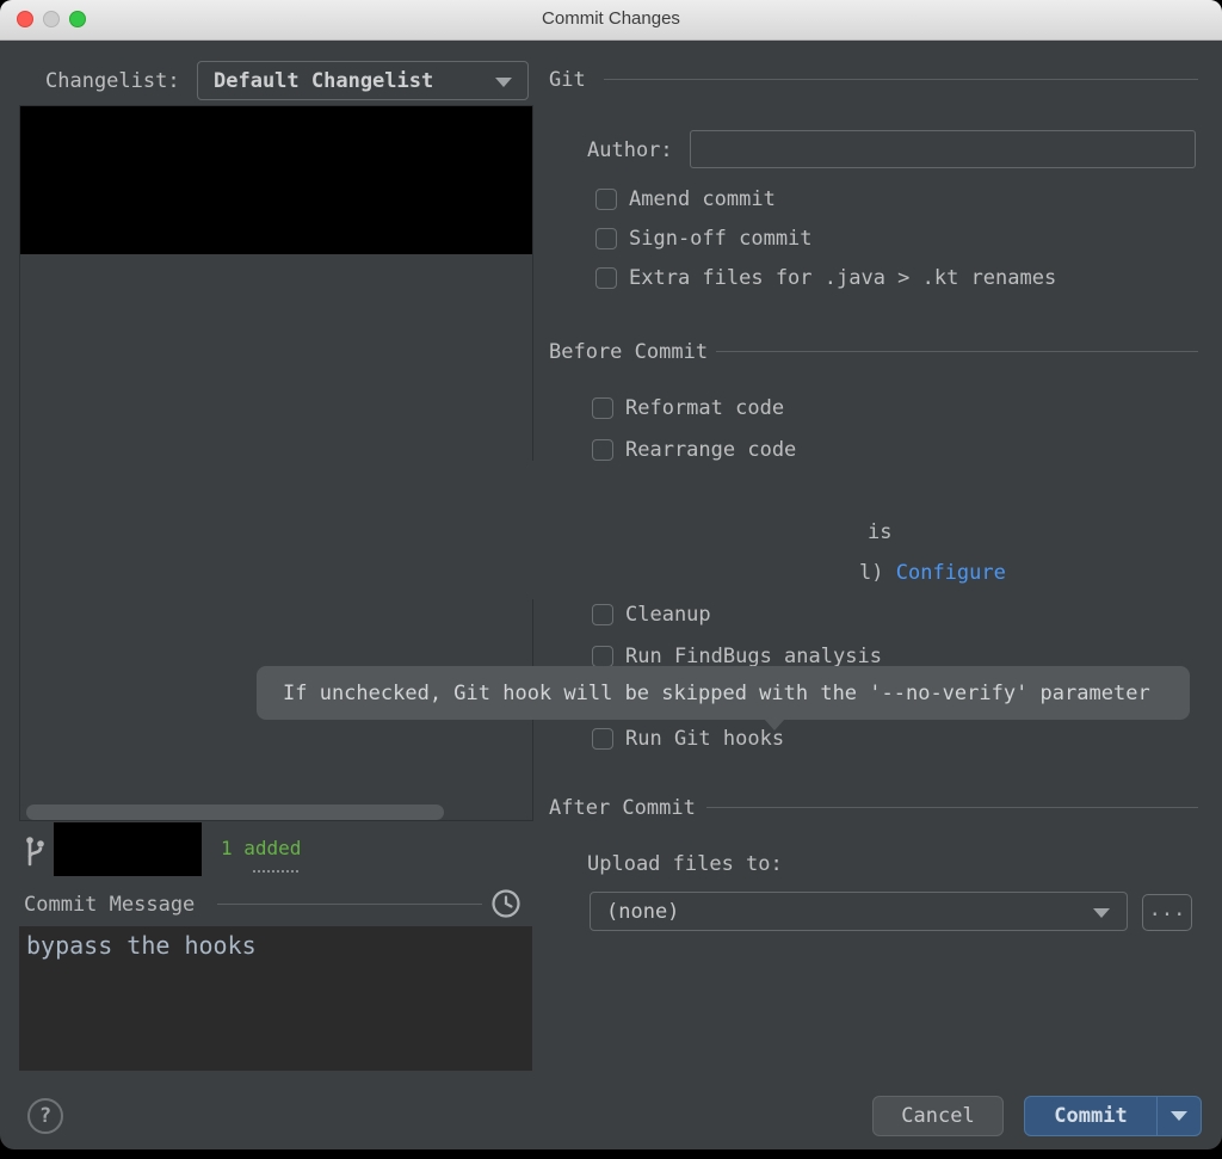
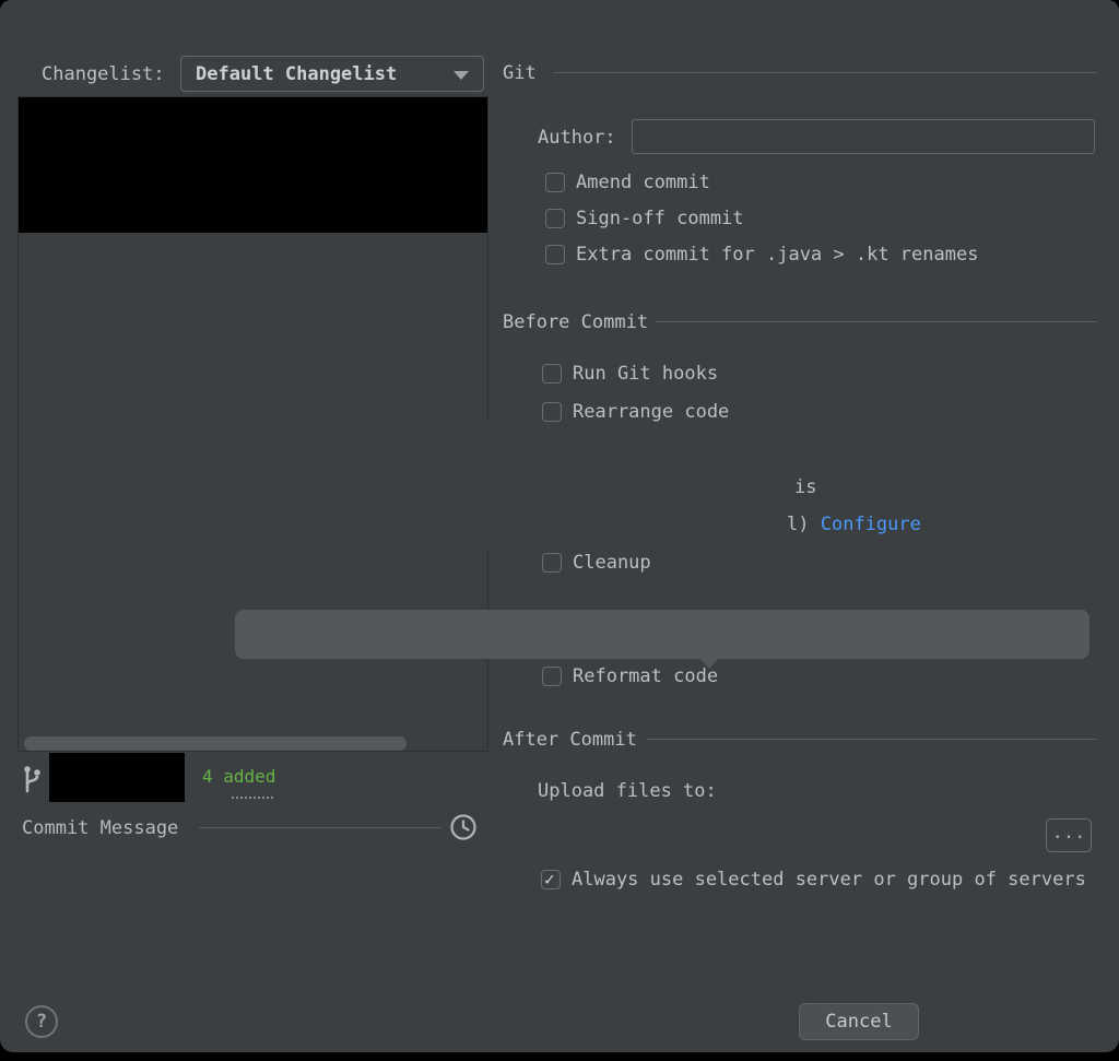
- Commit Changes
  Changelist:
  Default Changelist
- 1 added
+ 4 added
  Commit Message
- bypass the hooks
  Git
  Author:
  Amend commit
  Sign-off commit
- Extra files for .java > .kt renames
+ Extra commit for .java > .kt renames
  Before Commit
- Reformat code
+ Run Git hooks
  Rearrange code
  is
  l) Configure
  Cleanup
- Run FindBugs analysis
- If unchecked, Git hook will be skipped with the '--no-verify' parameter
- Run Git hooks
+ Reformat code
  After Commit
  Upload files to:
- (none)
  ...
+ Always use selected server or group of servers
  ?
  Cancel
- Commit
